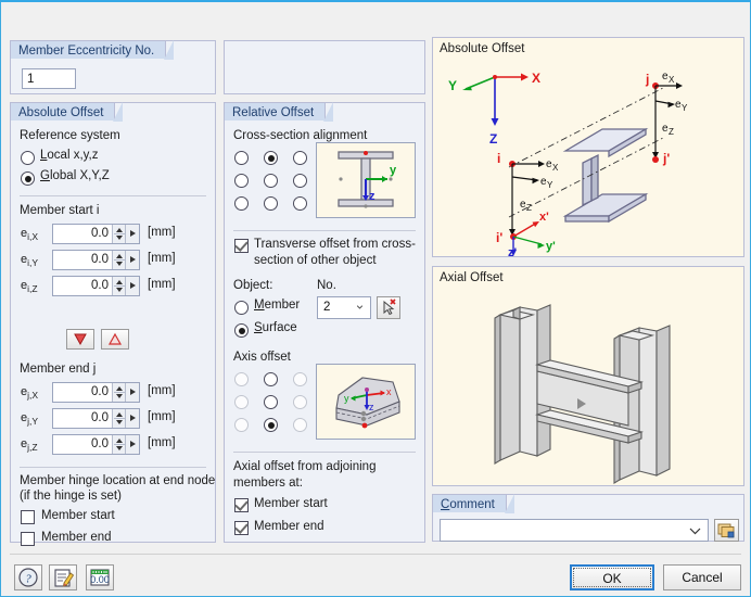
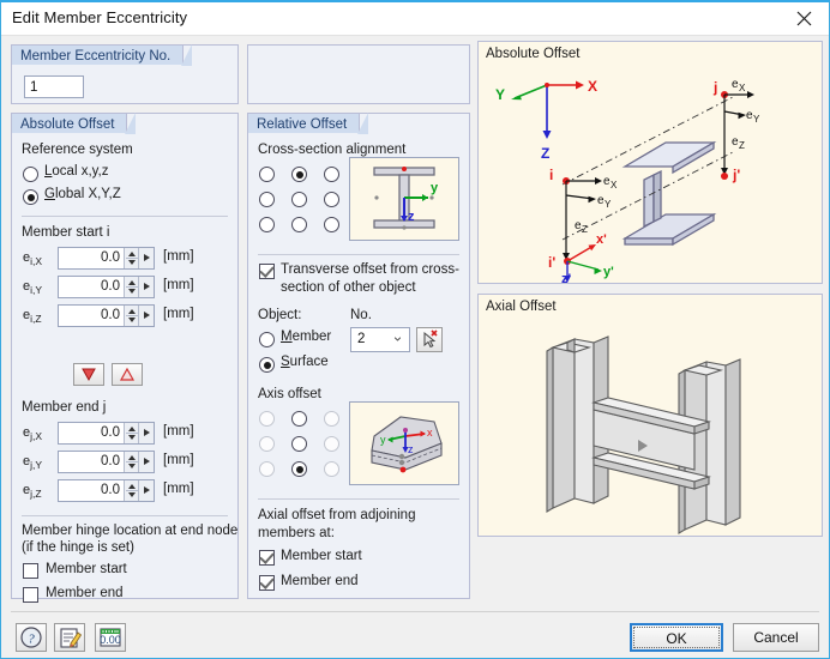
+ Edit Member Eccentricity
  Member Eccentricity No.
  1
  Absolute Offset
  Reference system
  Local x,y,z
  Global X,Y,Z
  Member start i
  ei,X
  0.0
  [mm]
  ei,Y
  0.0
  [mm]
  ei,Z
  0.0
  [mm]
  Member end j
  ej,X
  0.0
  [mm]
  ej,Y
  0.0
  [mm]
  ej,Z
  0.0
  [mm]
  Member hinge location at end node
  (if the hinge is set)
  Member start
  Member end
  Relative Offset
  Cross-section alignment
  y
  z
  Transverse offset from cross-
  section of other object
  Object:
  No.
  Member
  Surface
  2
  Axis offset
  x
  y
  z
  Axial offset from adjoining
  members at:
  Member start
  Member end
  Absolute Offset
  X
  Y
  Z
  i
  e
  X
  e
  Y
  e
  Z
  i'
  x'
  y'
  z'
  j
  e
  X
  e
  Y
  e
  Z
  j'
  Axial Offset
- Comment
  ?
  0.00
  OK
  Cancel
